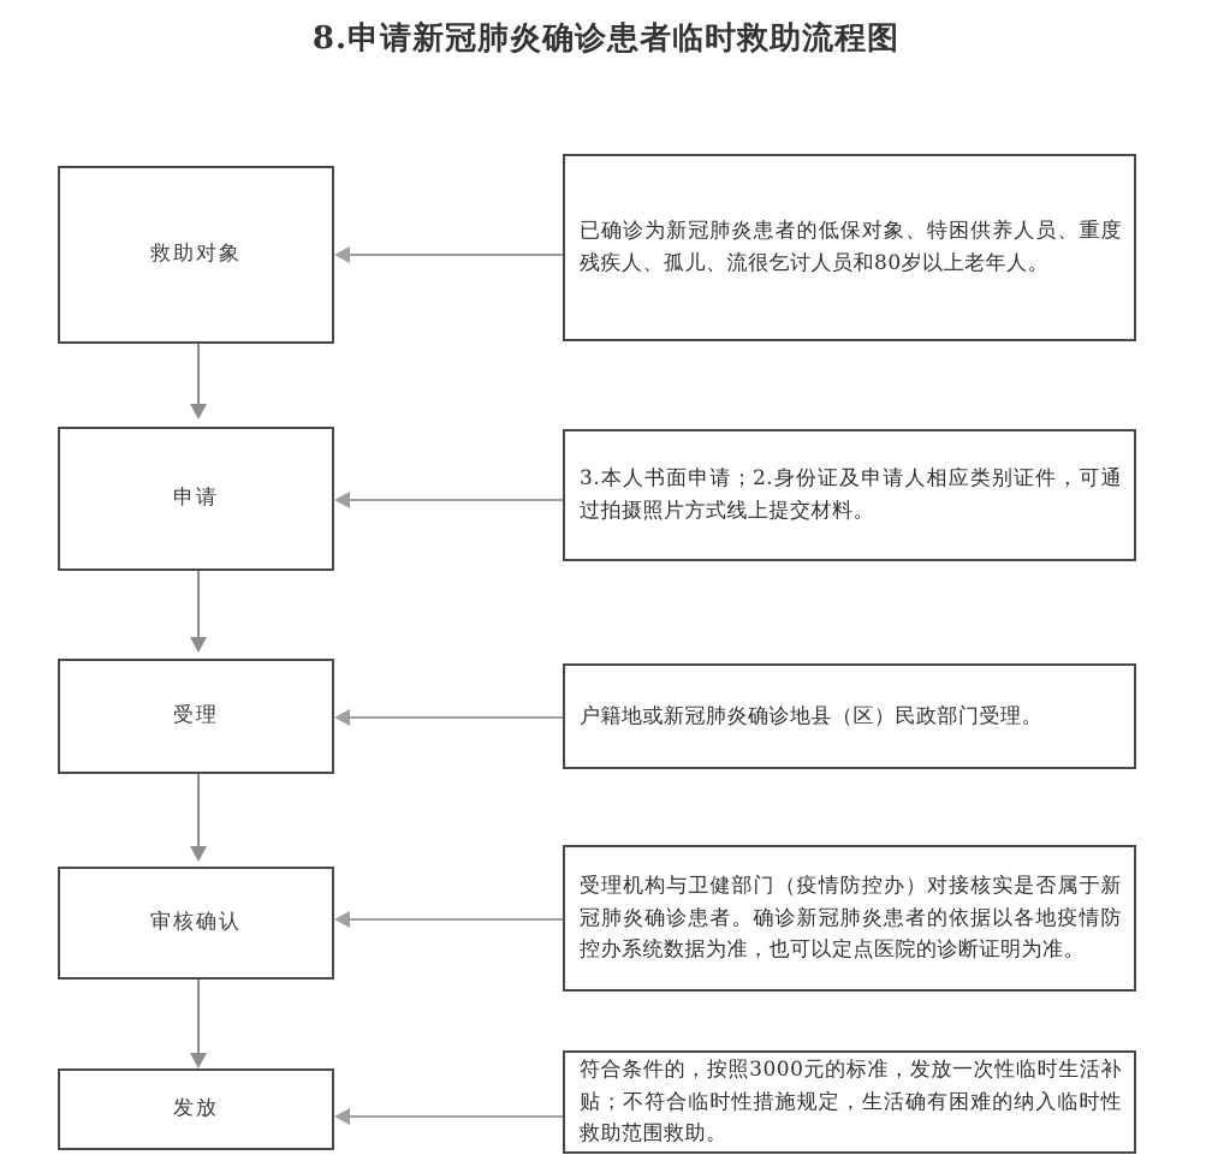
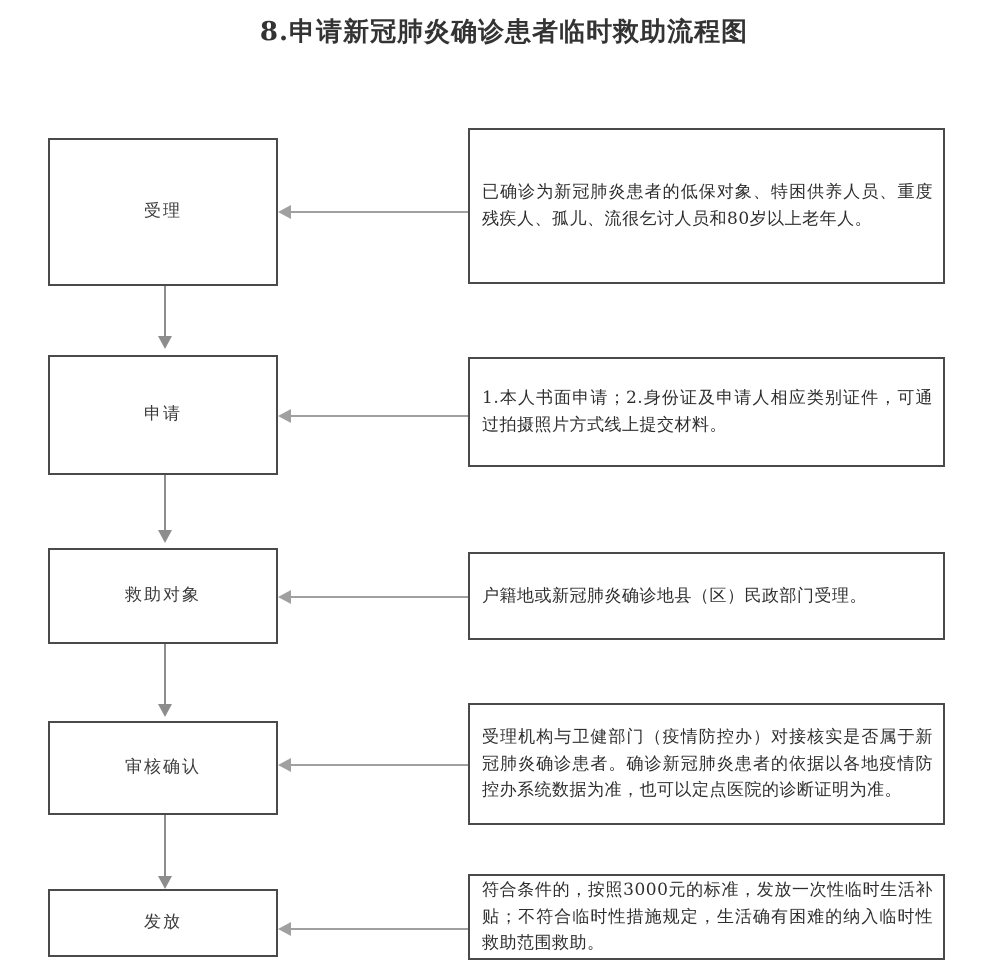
  8.申请新冠肺炎确诊患者临时救助流程图
- 救助对象
+ 受理
  已确诊为新冠肺炎患者的低保对象、特困供养人员、重度残疾人、孤儿、流很乞讨人员和80岁以上老年人。
  申请
- 3.本人书面申请；2.身份证及申请人相应类别证件，可通过拍摄照片方式线上提交材料。
+ 1.本人书面申请；2.身份证及申请人相应类别证件，可通过拍摄照片方式线上提交材料。
- 受理
+ 救助对象
  户籍地或新冠肺炎确诊地县（区）民政部门受理。
  审核确认
  受理机构与卫健部门（疫情防控办）对接核实是否属于新冠肺炎确诊患者。确诊新冠肺炎患者的依据以各地疫情防控办系统数据为准，也可以定点医院的诊断证明为准。
  发放
  符合条件的，按照3000元的标准，发放一次性临时生活补贴；不符合临时性措施规定，生活确有困难的纳入临时性救助范围救助。
